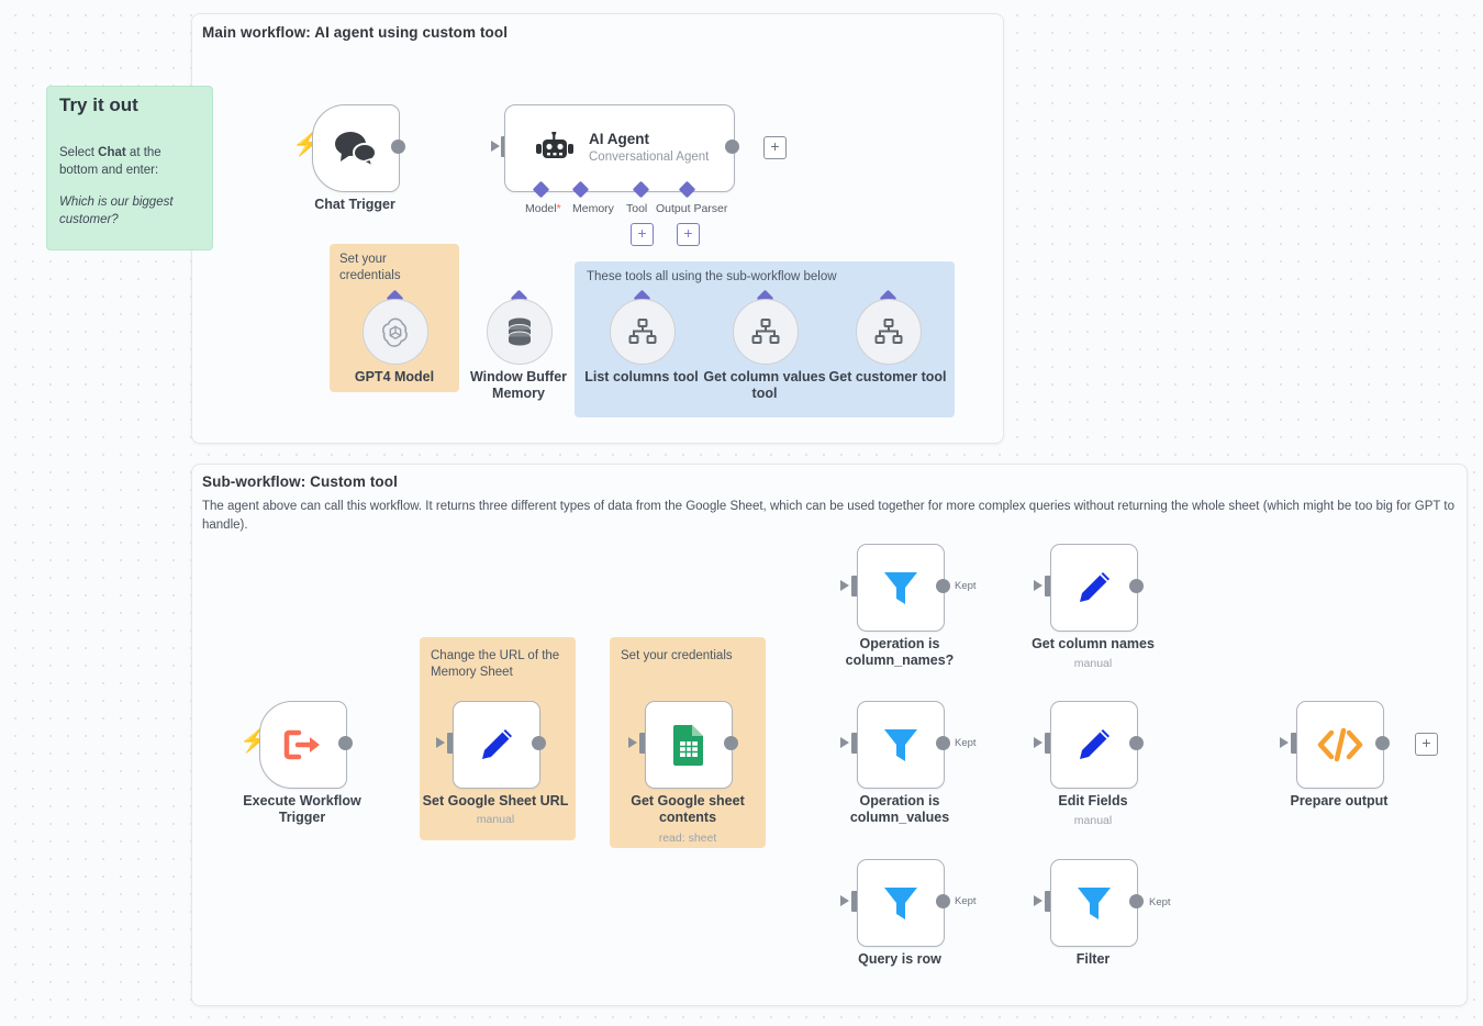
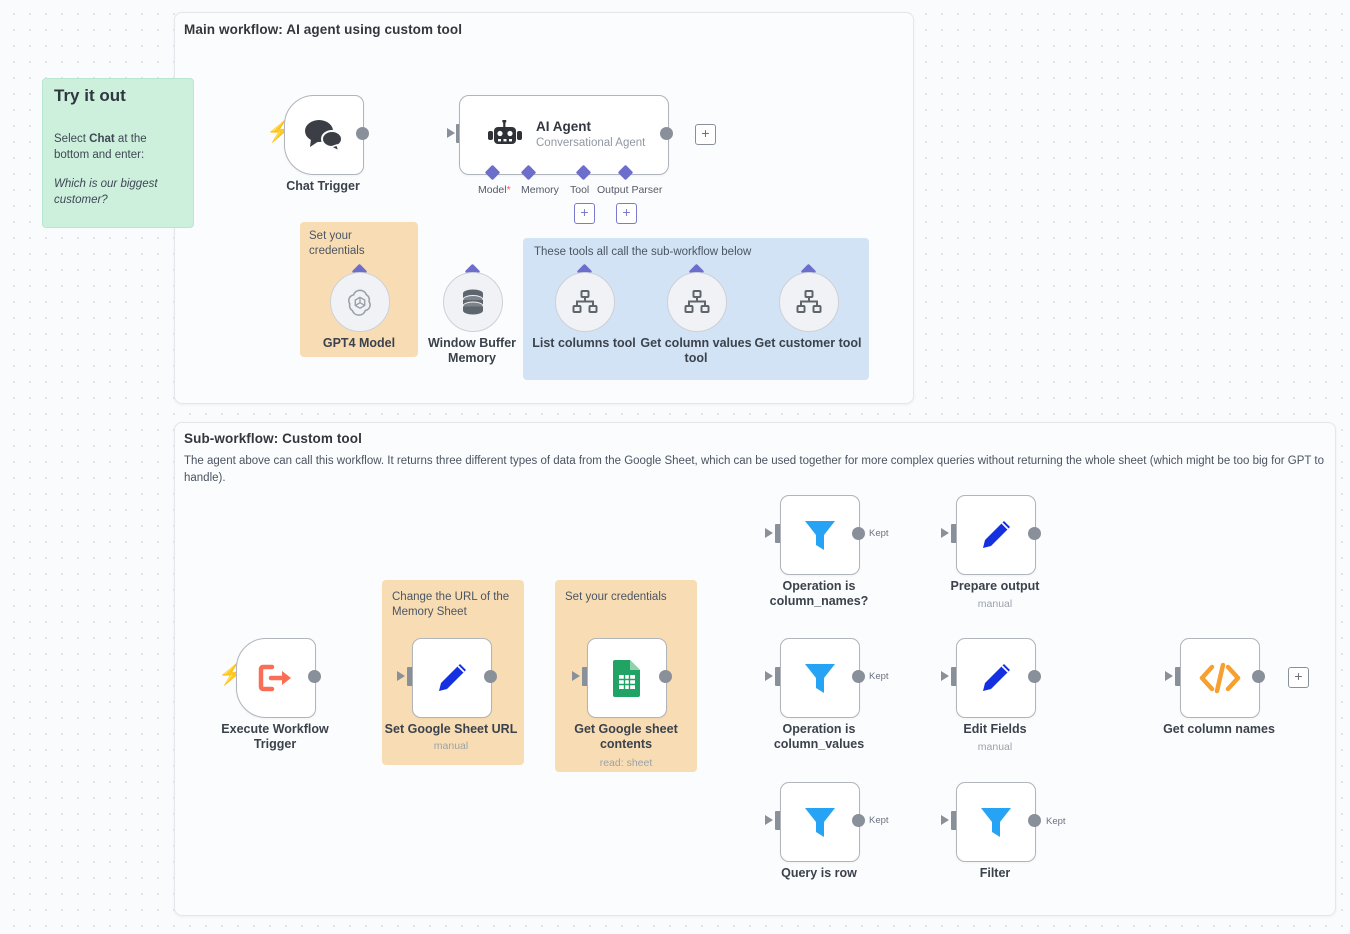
  Main workflow: AI agent using custom tool
  Sub-workflow: Custom tool
  The agent above can call this workflow. It returns three different types of data from the Google Sheet, which can be used together for more complex queries without returning the whole sheet (which might be too big for GPT to handle).
  Try it out
  Select Chat at the bottom and enter:
  Which is our biggest customer?
  ⚡
  Chat Trigger
  AI Agent
  Conversational Agent
  +
  Model*
  Memory
  Tool
  Output Parser
  +
  +
  Set your credentials
- These tools all using the sub-workflow below
+ These tools all call the sub-workflow below
  GPT4 Model
  Window Buffer Memory
  List columns tool
  Get column values tool
  Get customer tool
  Change the URL of the Memory Sheet
  Set your credentials
  ⚡
  Execute Workflow Trigger
  Set Google Sheet URL
  manual
  Get Google sheet contents
  read: sheet
  Operation is column_names?
  Kept
- Get column names
+ Prepare output
  manual
  Operation is column_values
  Kept
  Edit Fields
  manual
  Query is row
  Kept
  Filter
  Kept
- Prepare output
+ Get column names
  +
